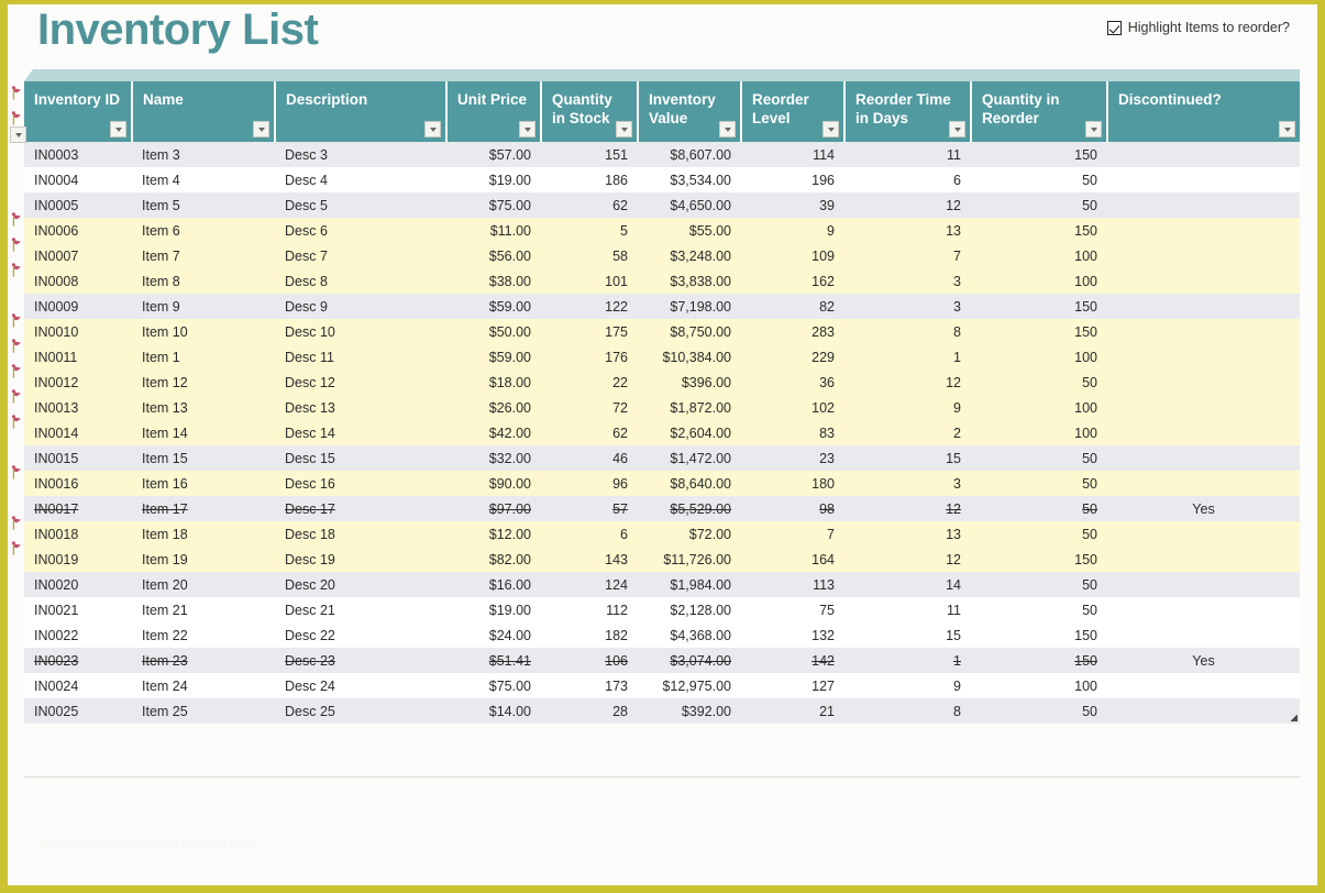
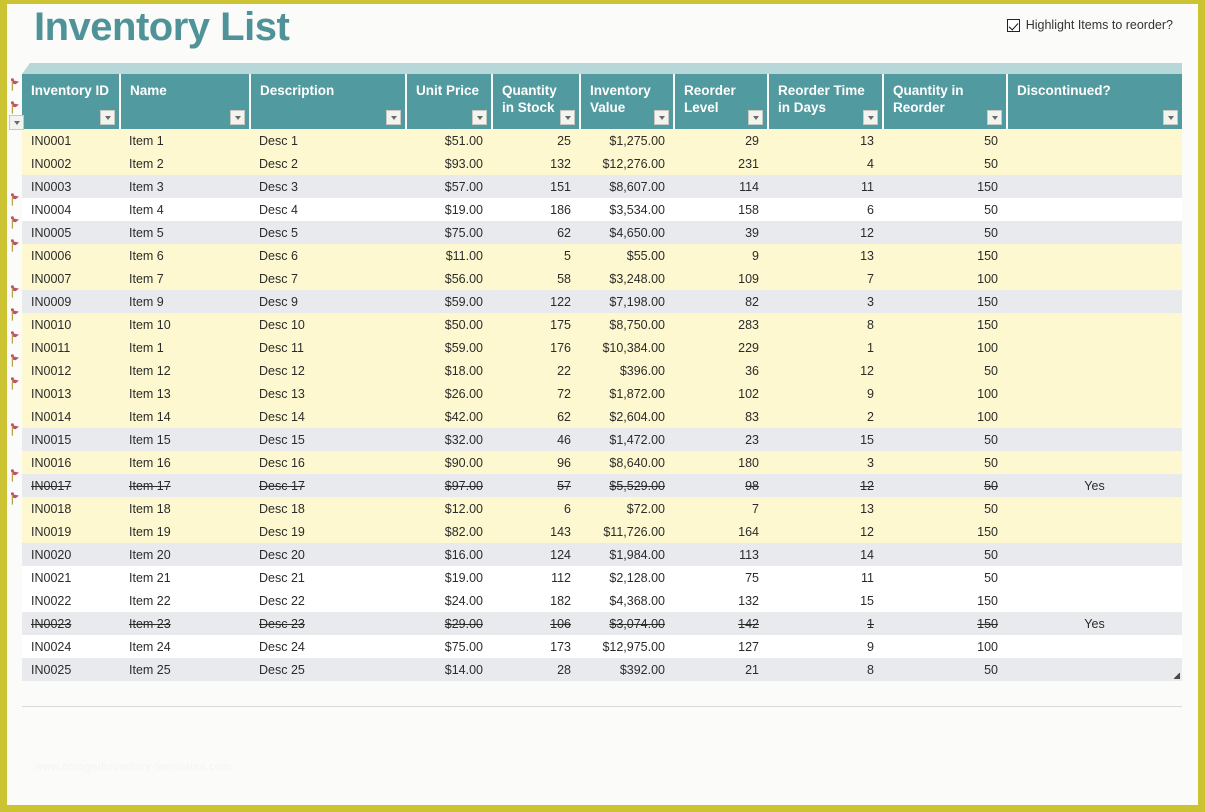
  Inventory List
  Highlight Items to reorder?
  Inventory ID	Name	Description	Unit Price	Quantity in Stock	Inventory Value	Reorder Level	Reorder Time in Days	Quantity in Reorder	Discontinued?
+ IN0001	Item 1	Desc 1	$51.00	25	$1,275.00	29	13	50
+ IN0002	Item 2	Desc 2	$93.00	132	$12,276.00	231	4	50
  IN0003	Item 3	Desc 3	$57.00	151	$8,607.00	114	11	150
- IN0004	Item 4	Desc 4	$19.00	186	$3,534.00	196	6	50
+ IN0004	Item 4	Desc 4	$19.00	186	$3,534.00	158	6	50
  IN0005	Item 5	Desc 5	$75.00	62	$4,650.00	39	12	50
  IN0006	Item 6	Desc 6	$11.00	5	$55.00	9	13	150
  IN0007	Item 7	Desc 7	$56.00	58	$3,248.00	109	7	100
- IN0008	Item 8	Desc 8	$38.00	101	$3,838.00	162	3	100
  IN0009	Item 9	Desc 9	$59.00	122	$7,198.00	82	3	150
  IN0010	Item 10	Desc 10	$50.00	175	$8,750.00	283	8	150
  IN0011	Item 1	Desc 11	$59.00	176	$10,384.00	229	1	100
  IN0012	Item 12	Desc 12	$18.00	22	$396.00	36	12	50
  IN0013	Item 13	Desc 13	$26.00	72	$1,872.00	102	9	100
  IN0014	Item 14	Desc 14	$42.00	62	$2,604.00	83	2	100
  IN0015	Item 15	Desc 15	$32.00	46	$1,472.00	23	15	50
  IN0016	Item 16	Desc 16	$90.00	96	$8,640.00	180	3	50
  IN0017	Item 17	Desc 17	$97.00	57	$5,529.00	98	12	50	Yes
  IN0018	Item 18	Desc 18	$12.00	6	$72.00	7	13	50
  IN0019	Item 19	Desc 19	$82.00	143	$11,726.00	164	12	150
  IN0020	Item 20	Desc 20	$16.00	124	$1,984.00	113	14	50
  IN0021	Item 21	Desc 21	$19.00	112	$2,128.00	75	11	50
  IN0022	Item 22	Desc 22	$24.00	182	$4,368.00	132	15	150
- IN0023	Item 23	Desc 23	$51.41	106	$3,074.00	142	1	150	Yes
+ IN0023	Item 23	Desc 23	$29.00	106	$3,074.00	142	1	150	Yes
  IN0024	Item 24	Desc 24	$75.00	173	$12,975.00	127	9	100
  IN0025	Item 25	Desc 25	$14.00	28	$392.00	21	8	50
